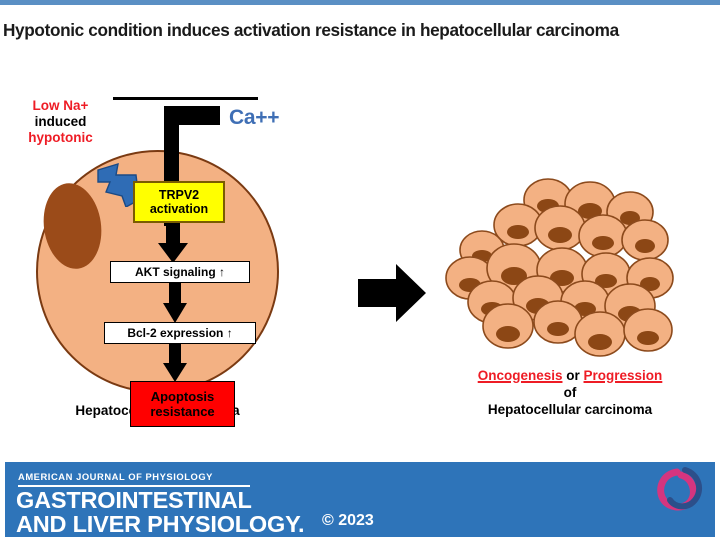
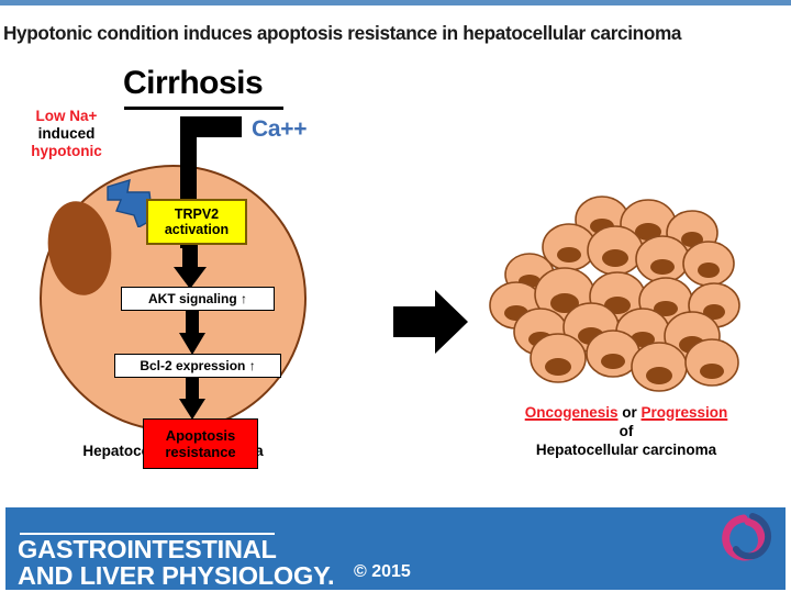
- Hypotonic condition induces activation resistance in hepatocellular carcinoma
+ Hypotonic condition induces apoptosis resistance in hepatocellular carcinoma
+ Cirrhosis
  Low Na+
  induced
  hypotonic
  Ca++
  TRPV2
  activation
  AKT signaling ↑
  Bcl-2 expression ↑
  Apoptosis
  resistance
  Oncogenesis or Progression
  of
  Hepatocellular carcinoma
- AMERICAN JOURNAL OF PHYSIOLOGY
  GASTROINTESTINAL
  AND LIVER PHYSIOLOGY.
- © 2023
+ © 2015
